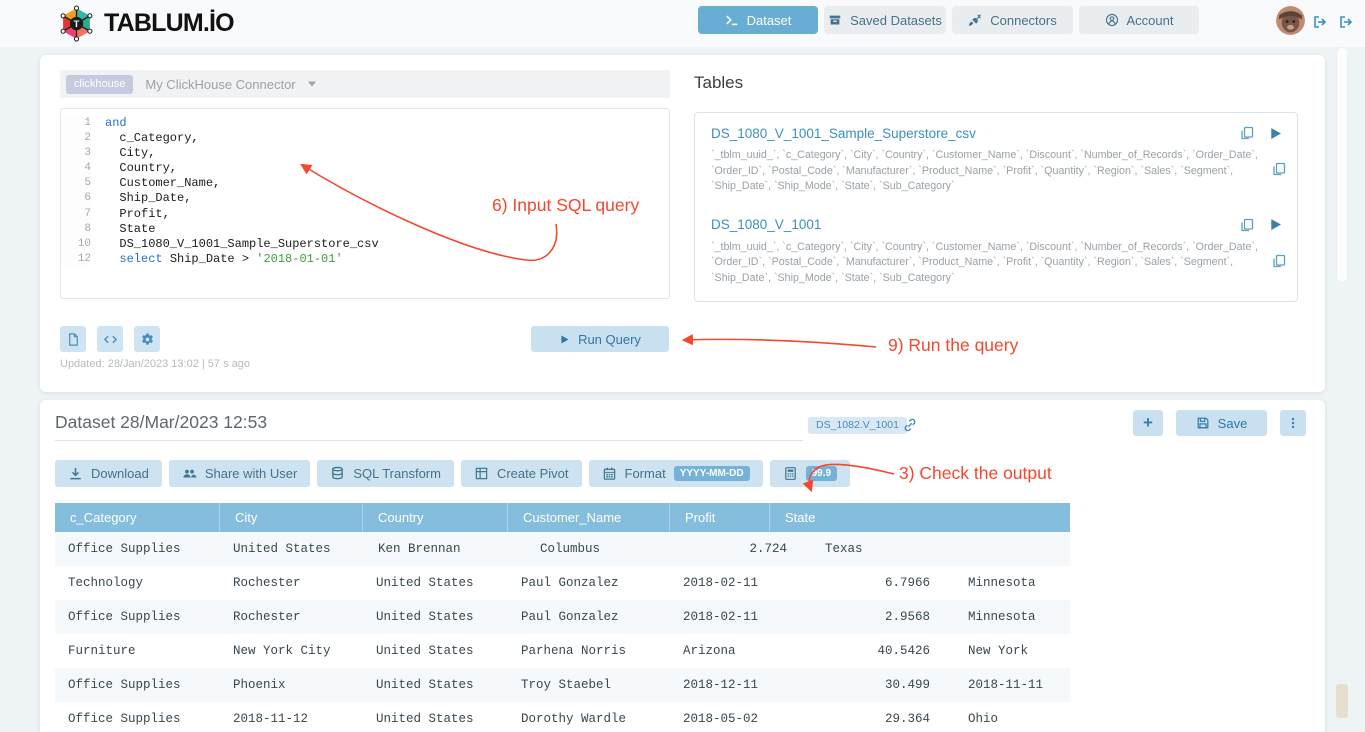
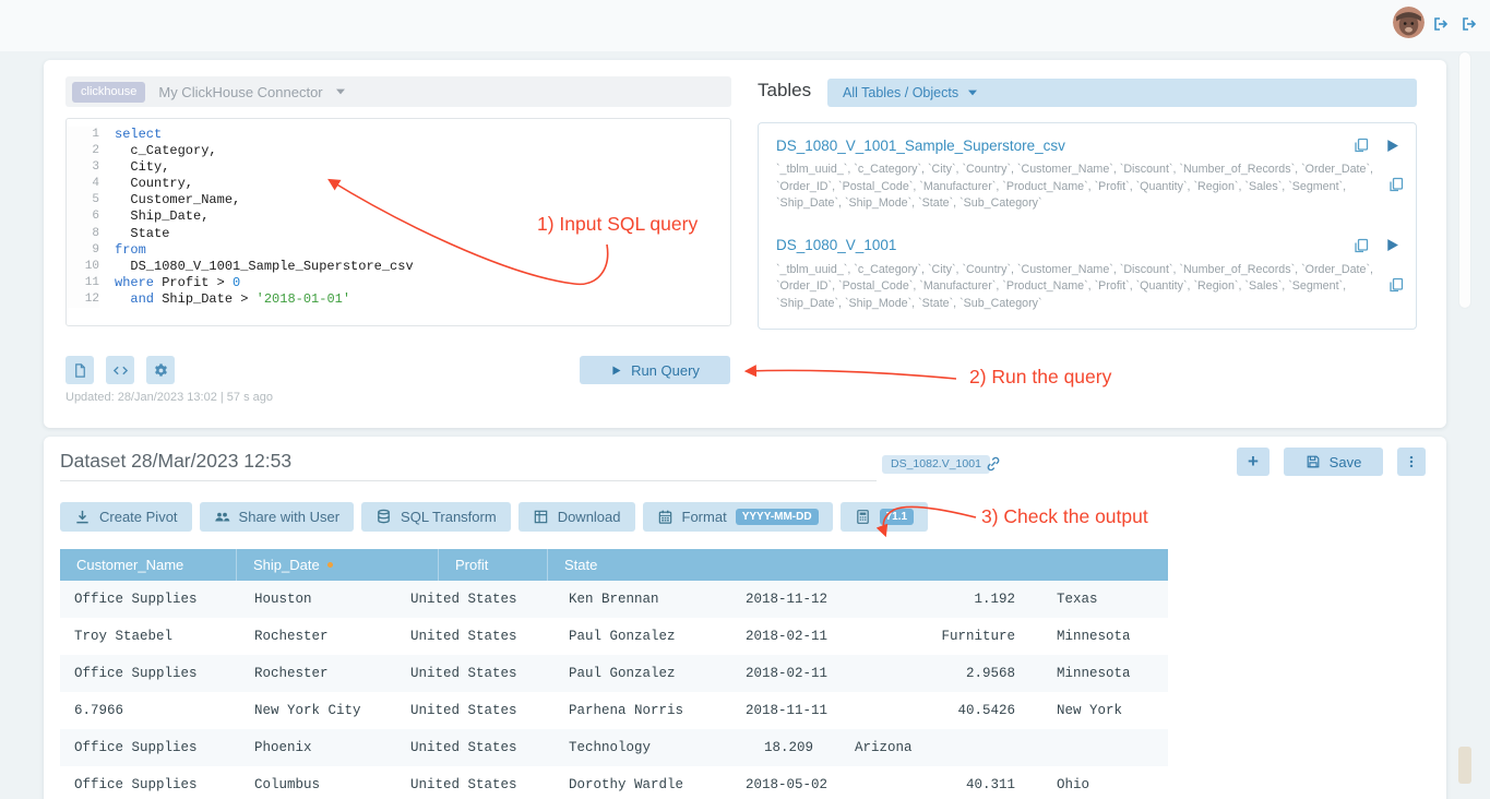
- T
- TABLUM.İO
- Dataset
- Saved Datasets
- Connectors
- Account
  clickhouse
  My ClickHouse Connector
  1
- and
+ select
  2
  c_Category,
  3
  City,
  4
  Country,
  5
  Customer_Name,
  6
  Ship_Date,
- 7
- Profit,
  8
  State
+ 9
+ from
  10
  DS_1080_V_1001_Sample_Superstore_csv
+ 11
+ where Profit > 0
  12
- select Ship_Date > '2018-01-01'
+ and Ship_Date > '2018-01-01'
  Run Query
  Updated: 28/Jan/2023 13:02 | 57 s ago
  Tables
+ All Tables / Objects
  DS_1080_V_1001_Sample_Superstore_csv
  `_tblm_uuid_`, `c_Category`, `City`, `Country`, `Customer_Name`, `Discount`, `Number_of_Records`, `Order_Date`, `Order_ID`, `Postal_Code`, `Manufacturer`, `Product_Name`, `Profit`, `Quantity`, `Region`, `Sales`, `Segment`, `Ship_Date`, `Ship_Mode`, `State`, `Sub_Category`
  DS_1080_V_1001
  `_tblm_uuid_`, `c_Category`, `City`, `Country`, `Customer_Name`, `Discount`, `Number_of_Records`, `Order_Date`, `Order_ID`, `Postal_Code`, `Manufacturer`, `Product_Name`, `Profit`, `Quantity`, `Region`, `Sales`, `Segment`, `Ship_Date`, `Ship_Mode`, `State`, `Sub_Category`
  Dataset 28/Mar/2023 12:53
  DS_1082.V_1001
  +
  Save
- Download
+ Create Pivot
  Share with User
  SQL Transform
- Create Pivot
+ Download
  Format
  YYYY-MM-DD
- 99.9
+ 71.1
- c_Category
- City
- Country
  Customer_Name
+ Ship_Date
  Profit
  State
  Office Supplies
+ Houston
  United States
  Ken Brennan
- Columbus
+ 2018-11-12
- 2.724
+ 1.192
  Texas
- Technology
+ Troy Staebel
  Rochester
  United States
  Paul Gonzalez
  2018-02-11
- 6.7966
+ Furniture
  Minnesota
  Office Supplies
  Rochester
  United States
  Paul Gonzalez
  2018-02-11
  2.9568
  Minnesota
- Furniture
+ 6.7966
  New York City
  United States
  Parhena Norris
- Arizona
+ 2018-11-11
  40.5426
  New York
  Office Supplies
  Phoenix
  United States
- Troy Staebel
+ Technology
- 2018-12-11
- 30.499
+ 18.209
- 2018-11-11
+ Arizona
  Office Supplies
- 2018-11-12
+ Columbus
  United States
  Dorothy Wardle
  2018-05-02
- 29.364
+ 40.311
  Ohio
- 6) Input SQL query
+ 1) Input SQL query
- 9) Run the query
+ 2) Run the query
  3) Check the output
